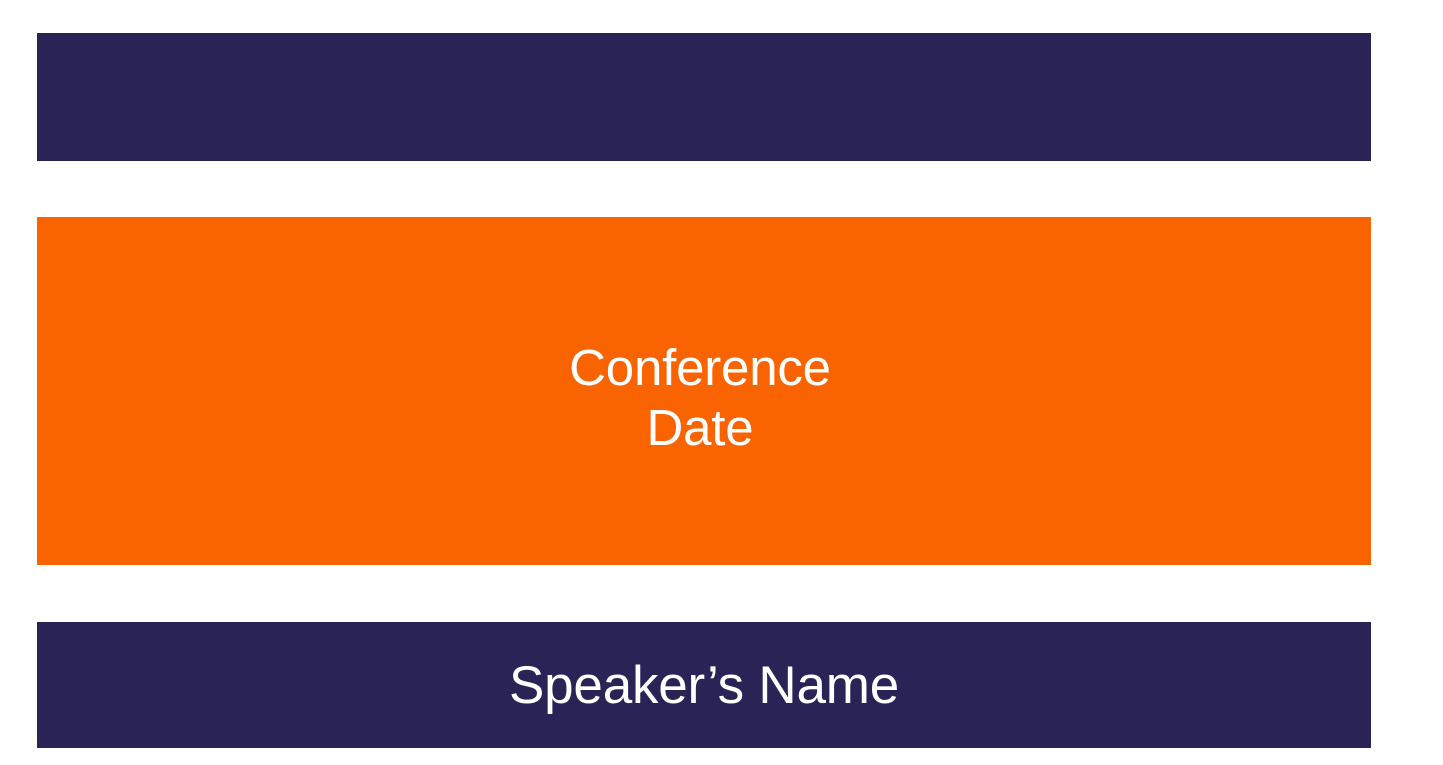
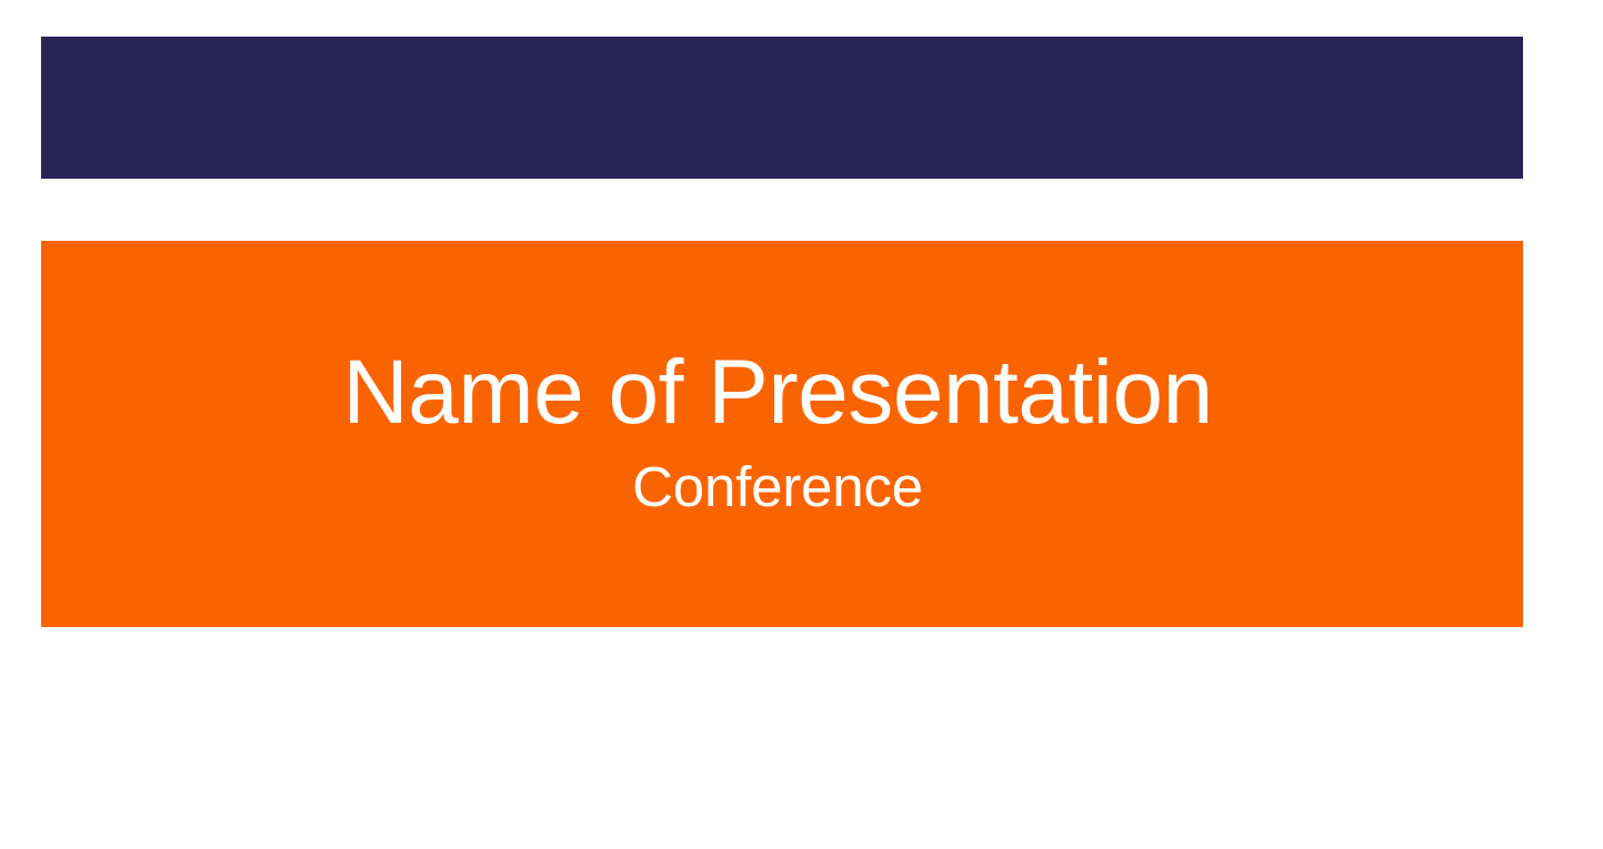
+ Name of Presentation
  Conference
- Date
- Speaker’s Name
